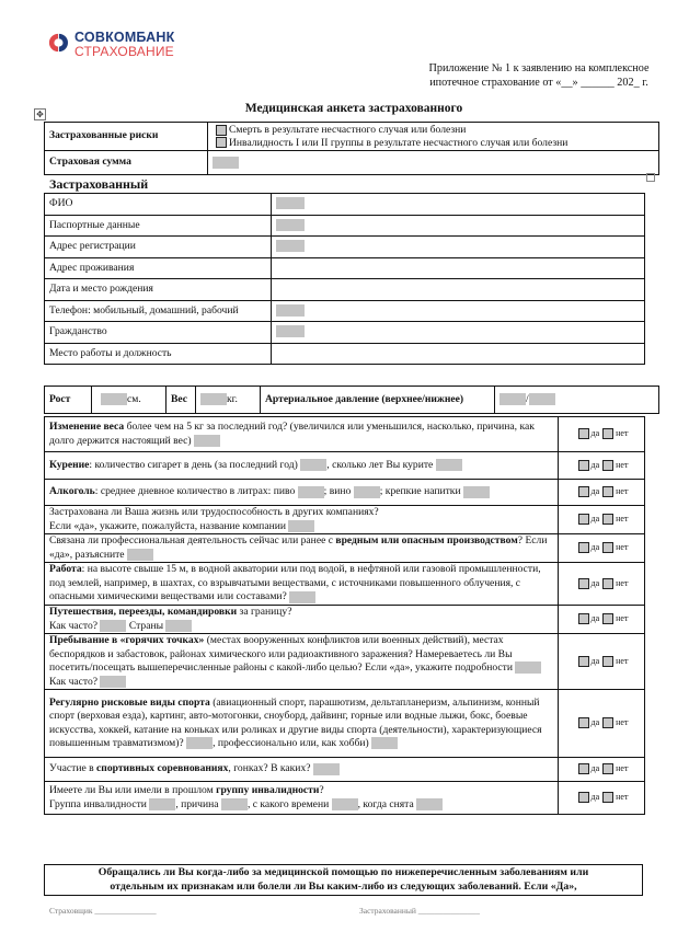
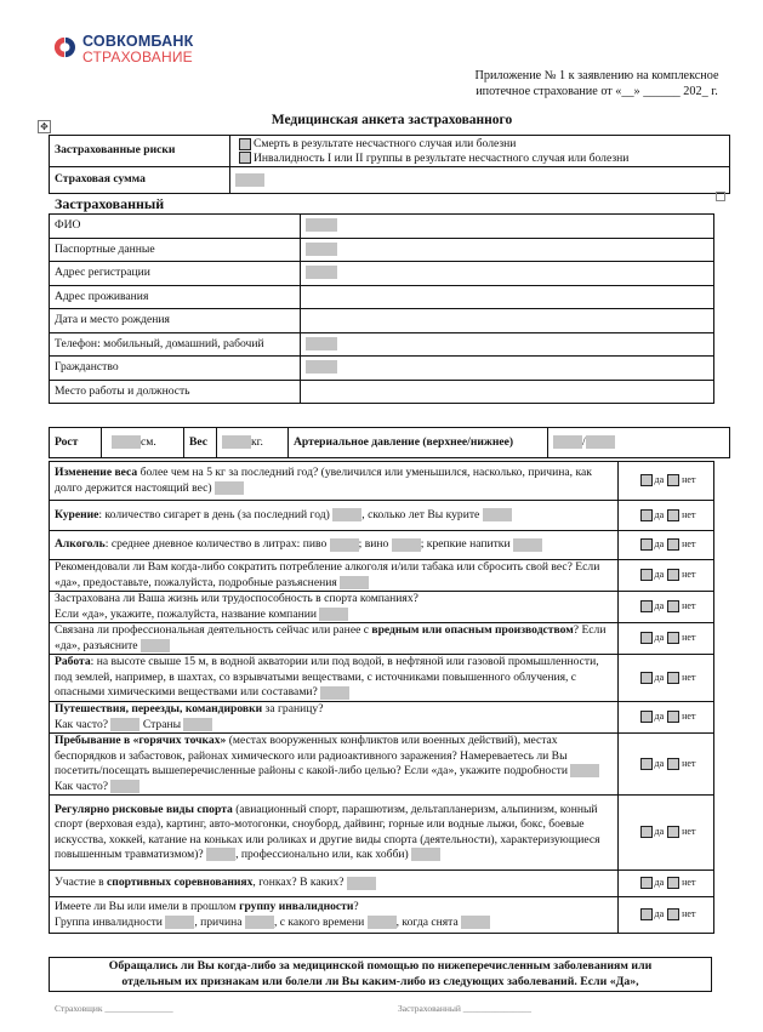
  СОВКОМБАНК
  СТРАХОВАНИЕ
  Приложение № 1 к заявлению на комплексное
  ипотечное страхование от «__» ______ 202_ г.
  ✥
  Медицинская анкета застрахованного
  Застрахованные риски	Смерть в результате несчастного случая или болезни Инвалидность I или II группы в результате несчастного случая или болезни
  Страховая сумма
  Застрахованный
  ФИО
  Паспортные данные
  Адрес регистрации
  Адрес проживания
  Дата и место рождения
  Телефон: мобильный, домашний, рабочий
  Гражданство
  Место работы и должность
  Рост	см.	Вес	кг.	Артериальное давление (верхнее/нижнее)	/
  Изменение веса более чем на 5 кг за последний год? (увеличился или уменьшился, насколько, причина, как долго держится настоящий вес)	да нет
  Курение: количество сигарет в день (за последний год) , сколько лет Вы курите	да нет
  Алкоголь: среднее дневное количество в литрах: пиво ; вино ; крепкие напитки	да нет
+ Рекомендовали ли Вам когда-либо сократить потребление алкоголя и/или табака или сбросить свой вес? Если «да», предоставьте, пожалуйста, подробные разъяснения	да нет
- Застрахована ли Ваша жизнь или трудоспособность в других компаниях?Если «да», укажите, пожалуйста, название компании	да нет
+ Застрахована ли Ваша жизнь или трудоспособность в спорта компаниях?Если «да», укажите, пожалуйста, название компании	да нет
  Связана ли профессиональная деятельность сейчас или ранее с вредным или опасным производством? Если «да», разъясните	да нет
  Работа: на высоте свыше 15 м, в водной акватории или под водой, в нефтяной или газовой промышленности, под землей, например, в шахтах, со взрывчатыми веществами, с источниками повышенного облучения, с опасными химическими веществами или составами?	да нет
  Путешествия, переезды, командировки за границу?Как часто? Страны	да нет
  Пребывание в «горячих точках» (местах вооруженных конфликтов или военных действий), местах беспорядков и забастовок, районах химического или радиоактивного заражения? Намереваетесь ли Вы посетить/посещать вышеперечисленные районы с какой-либо целью? Если «да», укажите подробности Как часто?	да нет
  Регулярно рисковые виды спорта (авиационный спорт, парашютизм, дельтапланеризм, альпинизм, конный спорт (верховая езда), картинг, авто-мотогонки, сноуборд, дайвинг, горные или водные лыжи, бокс, боевые искусства, хоккей, катание на коньках или роликах и другие виды спорта (деятельности), характеризующиеся повышенным травматизмом)? , профессионально или, как хобби)	да нет
  Участие в спортивных соревнованиях, гонках? В каких?	да нет
  Имеете ли Вы или имели в прошлом группу инвалидности?Группа инвалидности , причина , с какого времени , когда снята	да нет
  Обращались ли Вы когда-либо за медицинской помощью по нижеперечисленным заболеваниям или
  отдельным их признакам или болели ли Вы каким-либо из следующих заболеваний. Если «Да»,
  Страховщик _______________
  Застрахованный _______________
